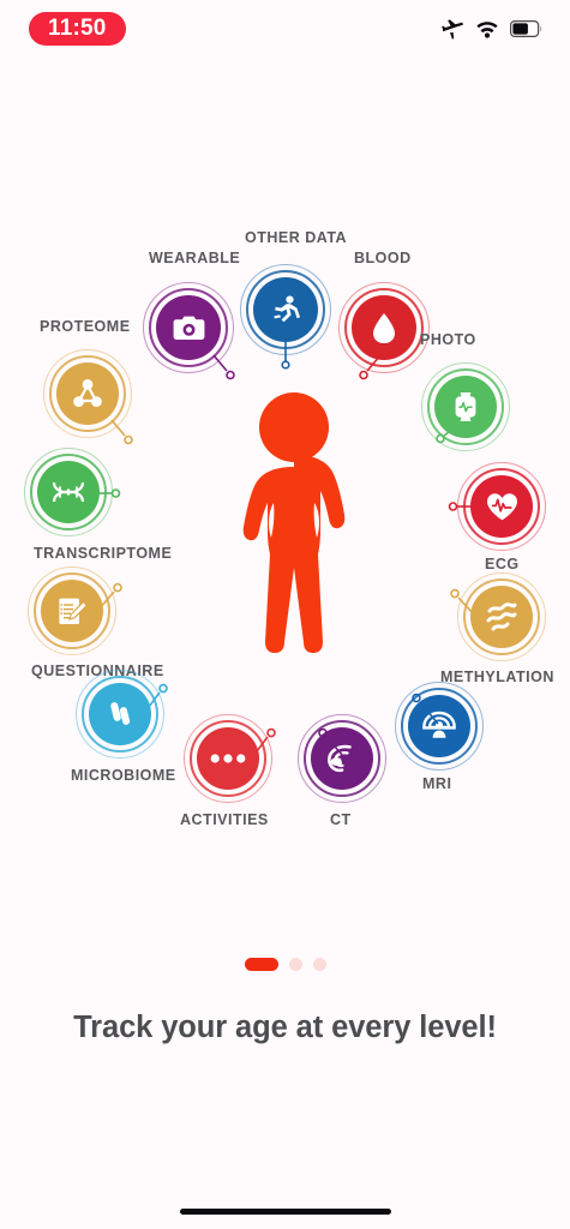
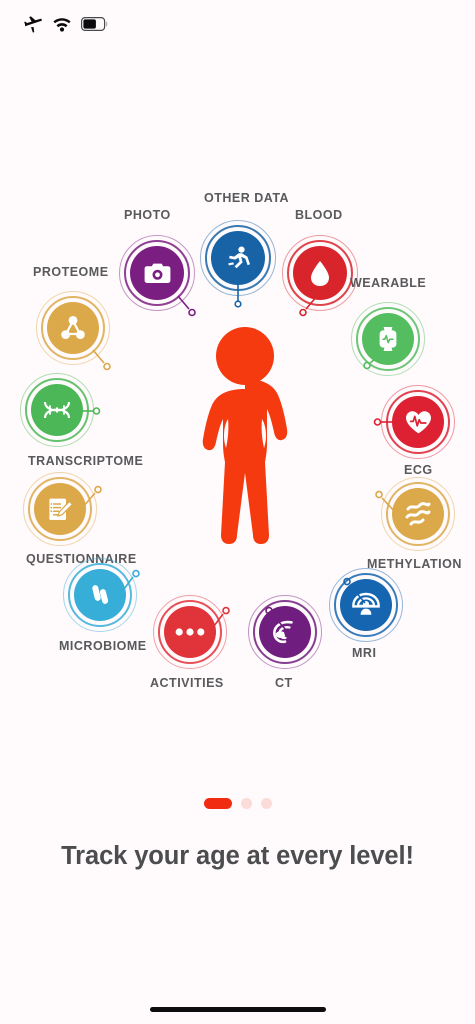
- 11:50
  OTHER DATA
- WEARABLE
+ PHOTO
  PROTEOME
  BLOOD
- PHOTO
+ WEARABLE
  TRANSCRIPTOME
  ECG
  QUESTIONNAIRE
  METHYLATION
  MICROBIOME
  ACTIVITIES
  CT
  MRI
  Track your age at every level!
